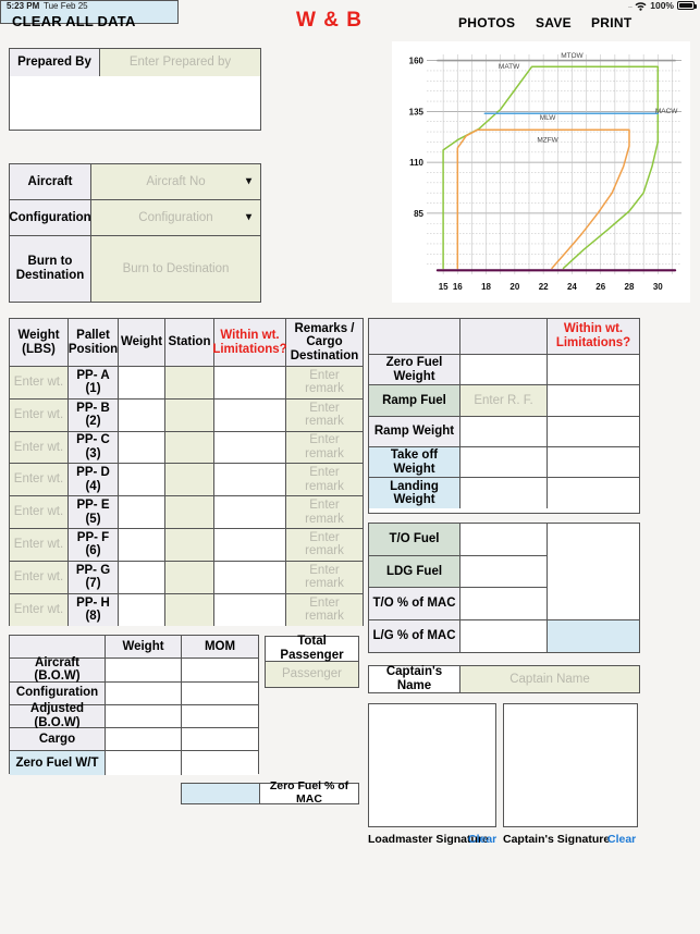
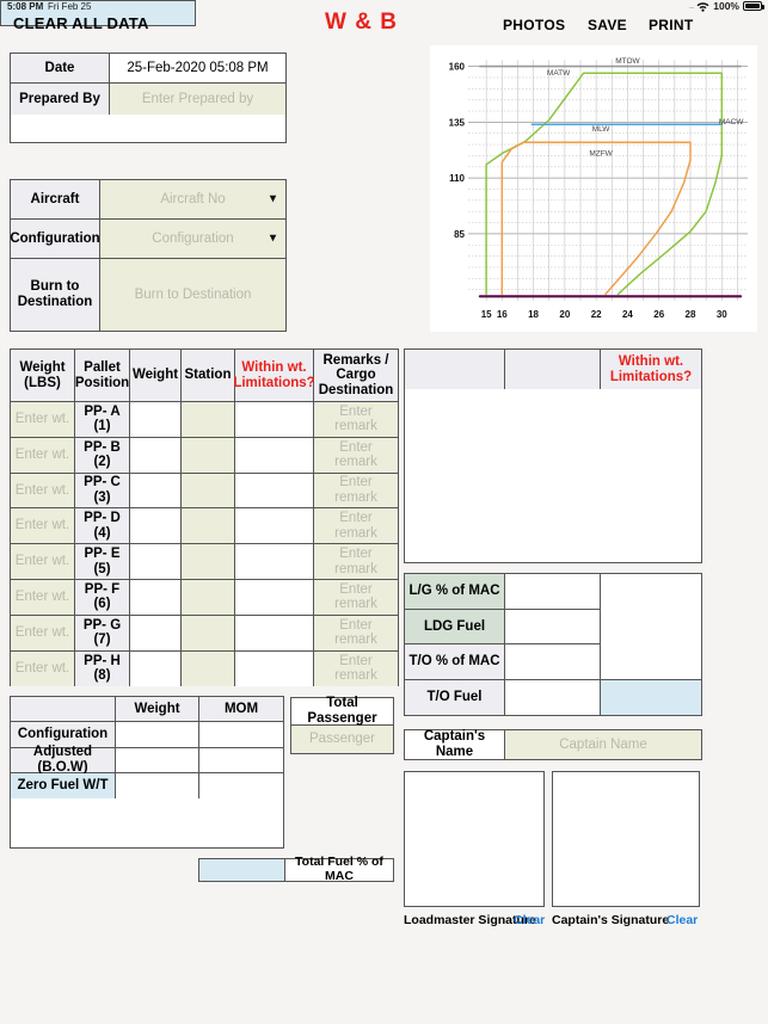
- 5:23 PM
+ 5:08 PM
- Tue Feb 25
+ Fri Feb 25
  100%
  CLEAR ALL DATA
  W & B
  PHOTOS
  SAVE
  PRINT
+ Date
+ 25-Feb-2020 05:08 PM
  Prepared By
  Enter Prepared by
  Aircraft
  Aircraft No
  ▾
  Configuration
  Configuration
  ▾
  Burn to Destination
  Burn to Destination
  160
  135
  110
  85
  15
  16
  18
  20
  22
  24
  26
  28
  30
  Weight (LBS)
  Pallet Position
  Weight
  Station
  Within wt. Limitations?
  Remarks / Cargo Destination
  Enter wt.
  PP- A (1)
  Enter remark
  Enter wt.
  PP- B (2)
  Enter remark
  Enter wt.
  PP- C (3)
  Enter remark
  Enter wt.
  PP- D (4)
  Enter remark
  Enter wt.
  PP- E (5)
  Enter remark
  Enter wt.
  PP- F (6)
  Enter remark
  Enter wt.
  PP- G (7)
  Enter remark
  Enter wt.
  PP- H (8)
  Enter remark
  Weight
  MOM
- Aircraft (B.O.W)
  Configuration
  Adjusted (B.O.W)
- Cargo
  Zero Fuel W/T
  Total Passenger
  Passenger
- Zero Fuel % of MAC
+ Total Fuel % of MAC
  Within wt. Limitations?
- Zero Fuel Weight
- Ramp Fuel
- Enter R. F.
- Ramp Weight
- Take off Weight
- Landing Weight
- T/O Fuel
+ L/G % of MAC
  LDG Fuel
  T/O % of MAC
- L/G % of MAC
+ T/O Fuel
  Captain's Name
  Captain Name
  Loadmaster Signature
  Captain's Signature
  Clear
  Clear
